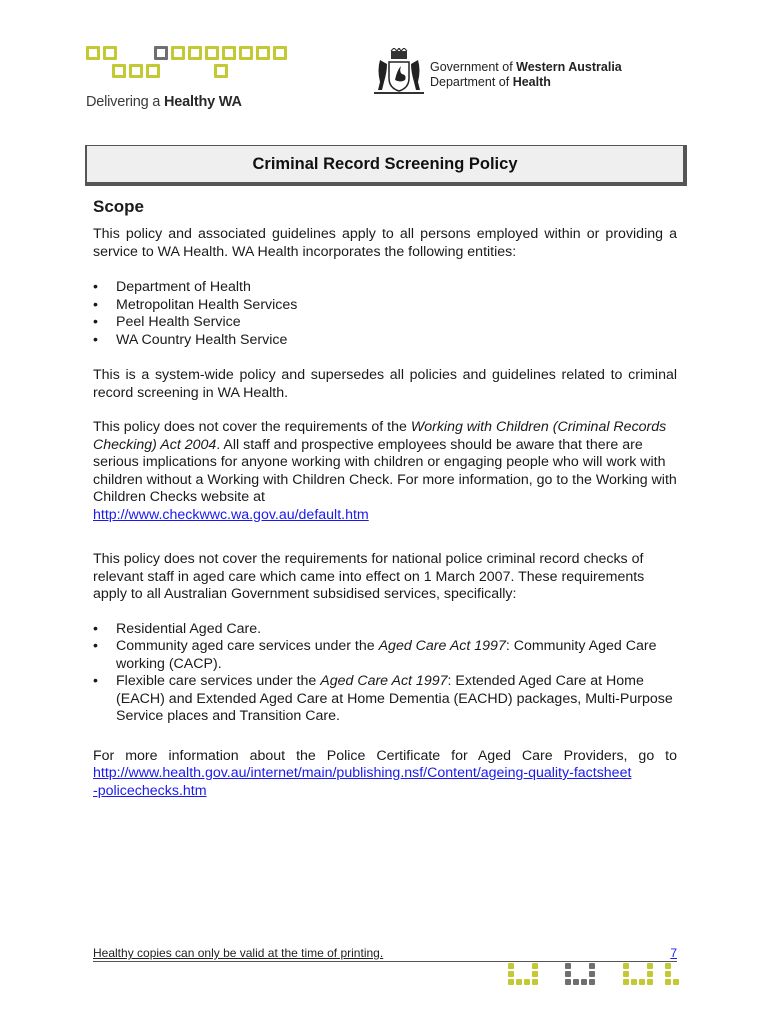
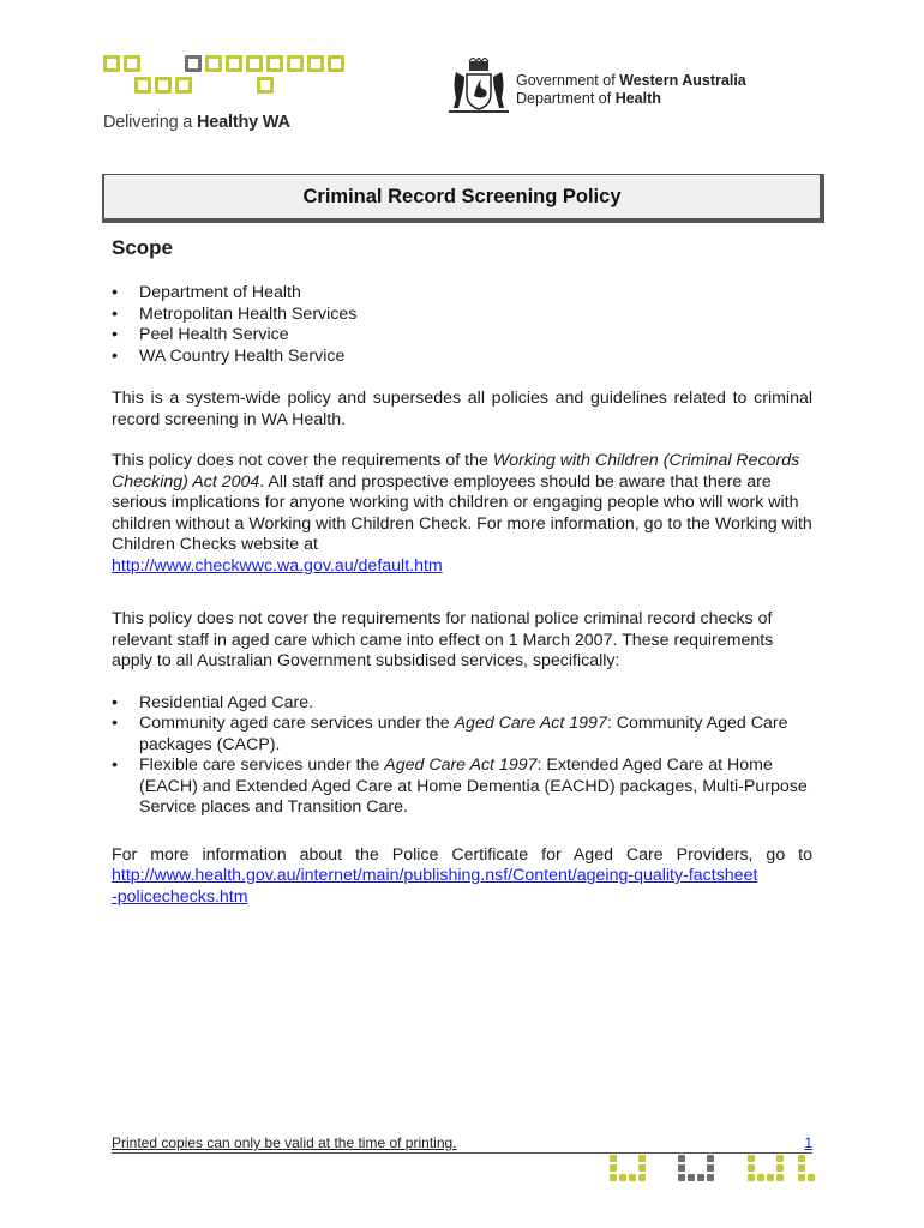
  Delivering a Healthy WA
  Government of Western Australia
  Department of Health
  Criminal Record Screening Policy
  Scope
- This policy and associated guidelines apply to all persons employed within or providing a service to WA Health. WA Health incorporates the following entities:
  Department of Health
  Metropolitan Health Services
  Peel Health Service
  WA Country Health Service
  This is a system-wide policy and supersedes all policies and guidelines related to criminal record screening in WA Health.
  This policy does not cover the requirements of the Working with Children (Criminal Records Checking) Act 2004. All staff and prospective employees should be aware that there are serious implications for anyone working with children or engaging people who will work with children without a Working with Children Check. For more information, go to the Working with Children Checks website at
  http://www.checkwwc.wa.gov.au/default.htm
  This policy does not cover the requirements for national police criminal record checks of relevant staff in aged care which came into effect on 1 March 2007. These requirements apply to all Australian Government subsidised services, specifically:
  Residential Aged Care.
- Community aged care services under the Aged Care Act 1997: Community Aged Care working (CACP).
+ Community aged care services under the Aged Care Act 1997: Community Aged Care packages (CACP).
  Flexible care services under the Aged Care Act 1997: Extended Aged Care at Home (EACH) and Extended Aged Care at Home Dementia (EACHD) packages, Multi-Purpose Service places and Transition Care.
  For more information about the Police Certificate for Aged Care Providers, go to
  http://www.health.gov.au/internet/main/publishing.nsf/Content/ageing-quality-factsheet-policechecks.htm
- Healthy copies can only be valid at the time of printing.
+ Printed copies can only be valid at the time of printing.
- 7
+ 1
